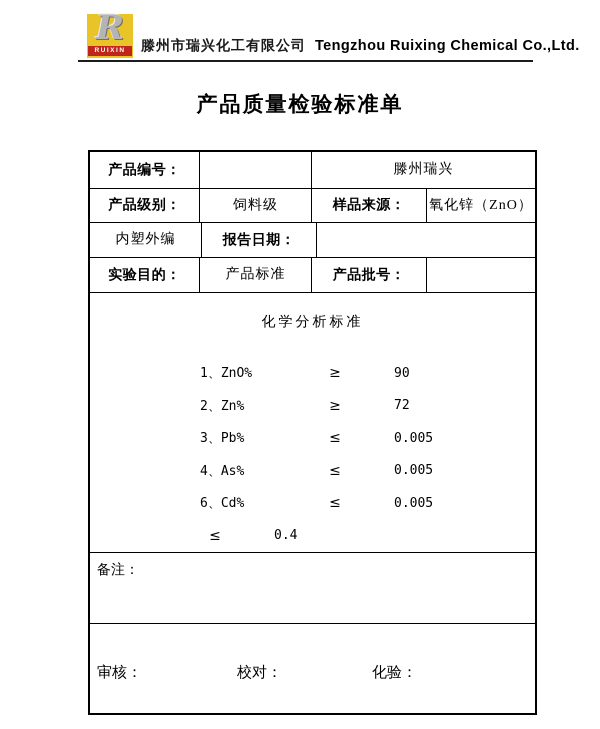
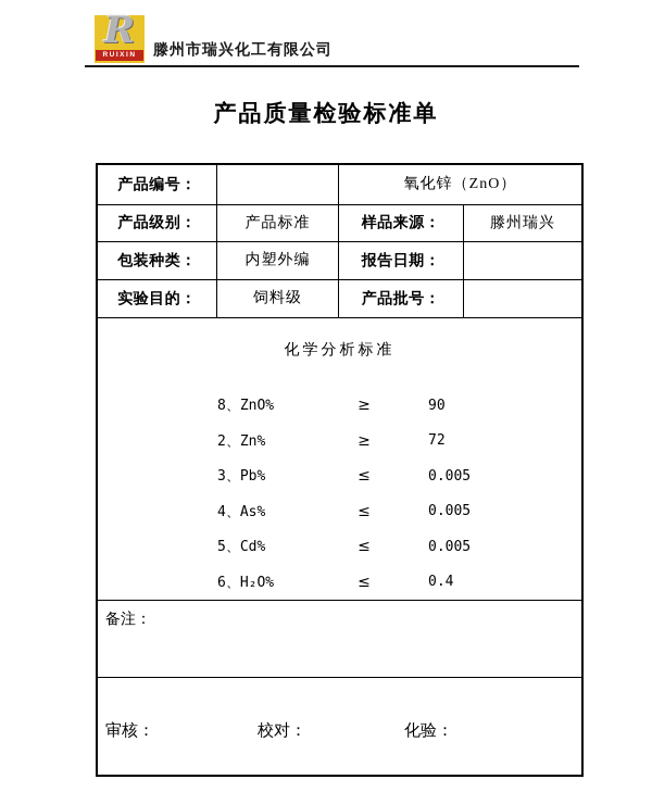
  R
  滕州市瑞兴化工有限公司
- Tengzhou Ruixing Chemical Co.,Ltd.
  产品质量检验标准单
  产品编号：
- 滕州瑞兴
+ 氧化锌（ZnO）
  产品级别：
- 饲料级
+ 产品标准
  样品来源：
- 氧化锌（ZnO）
+ 滕州瑞兴
+ 包装种类：
  内塑外编
  报告日期：
  实验目的：
- 产品标准
+ 饲料级
  产品批号：
  化学分析标准
- 1、ZnO%
+ 8、ZnO%
  ≥
  90
  2、Zn%
  ≥
  72
  3、Pb%
  ≤
  0.005
  4、As%
  ≤
  0.005
- 6、Cd%
+ 5、Cd%
  ≤
  0.005
+ 6、H₂O%
  ≤
  0.4
  备注：
  审核：
  校对：
  化验：
